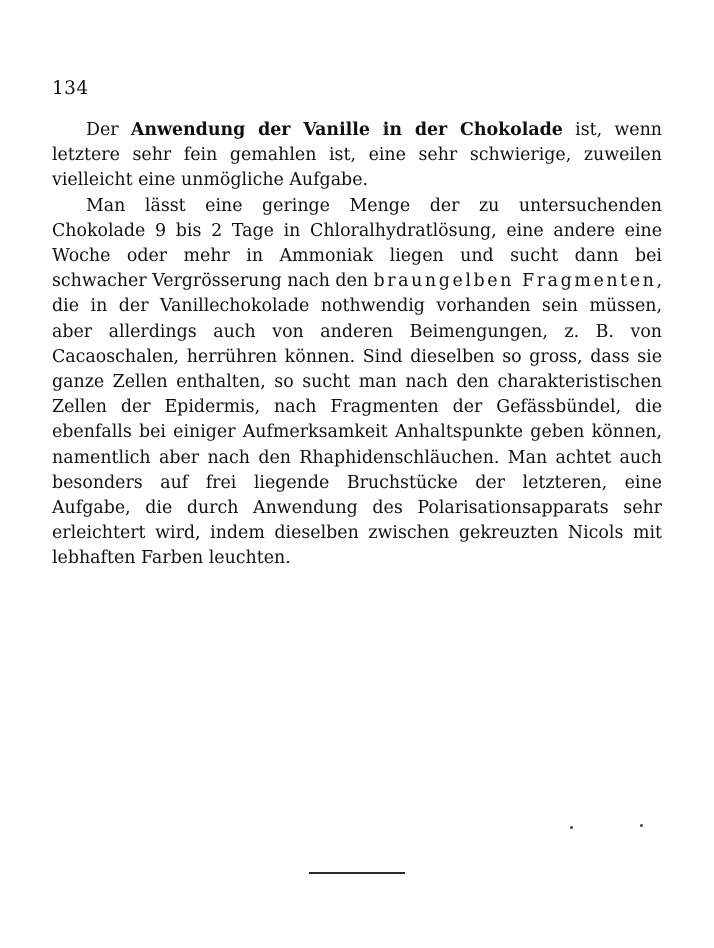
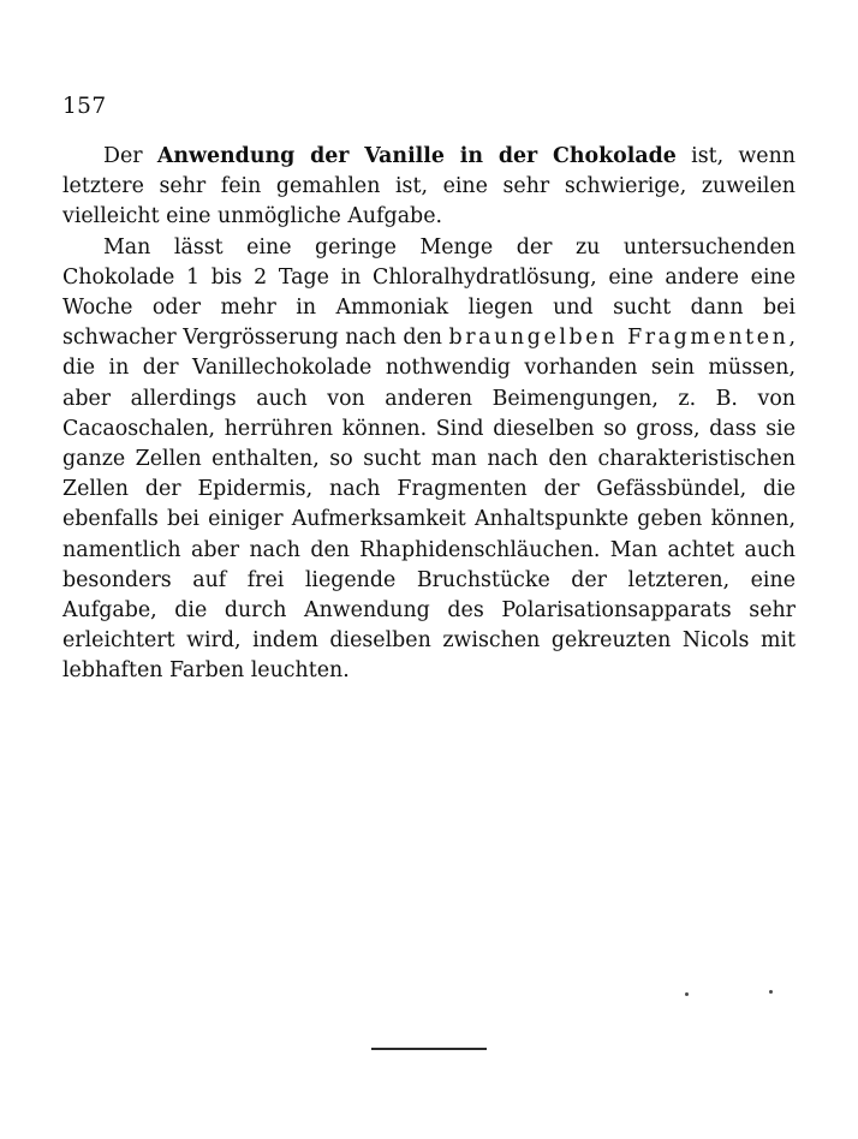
- 134
+ 157
  Der Anwendung der Vanille in der Chokolade ist, wenn letztere sehr fein gemahlen ist, eine sehr schwierige, zuweilen vielleicht eine unmögliche Aufgabe.
- Man lässt eine geringe Menge der zu untersuchenden Chokolade 9 bis 2 Tage in Chloralhydratlösung, eine andere eine Woche oder mehr in Ammoniak liegen und sucht dann bei schwacher Vergrösserung nach den braungelben Fragmenten, die in der Vanillechokolade nothwendig vorhanden sein müssen, aber allerdings auch von anderen Beimengungen, z. B. von Cacaoschalen, herrühren können. Sind dieselben so gross, dass sie ganze Zellen enthalten, so sucht man nach den charakteristischen Zellen der Epidermis, nach Fragmenten der Gefässbündel, die ebenfalls bei einiger Aufmerksamkeit Anhaltspunkte geben können, namentlich aber nach den Rhaphidenschläuchen. Man achtet auch besonders auf frei liegende Bruchstücke der letzteren, eine Aufgabe, die durch Anwendung des Polarisationsapparats sehr erleichtert wird, indem dieselben zwischen gekreuzten Nicols mit lebhaften Farben leuchten.
+ Man lässt eine geringe Menge der zu untersuchenden Chokolade 1 bis 2 Tage in Chloralhydratlösung, eine andere eine Woche oder mehr in Ammoniak liegen und sucht dann bei schwacher Vergrösserung nach den braungelben Fragmenten, die in der Vanillechokolade nothwendig vorhanden sein müssen, aber allerdings auch von anderen Beimengungen, z. B. von Cacaoschalen, herrühren können. Sind dieselben so gross, dass sie ganze Zellen enthalten, so sucht man nach den charakteristischen Zellen der Epidermis, nach Fragmenten der Gefässbündel, die ebenfalls bei einiger Aufmerksamkeit Anhaltspunkte geben können, namentlich aber nach den Rhaphidenschläuchen. Man achtet auch besonders auf frei liegende Bruchstücke der letzteren, eine Aufgabe, die durch Anwendung des Polarisationsapparats sehr erleichtert wird, indem dieselben zwischen gekreuzten Nicols mit lebhaften Farben leuchten.
